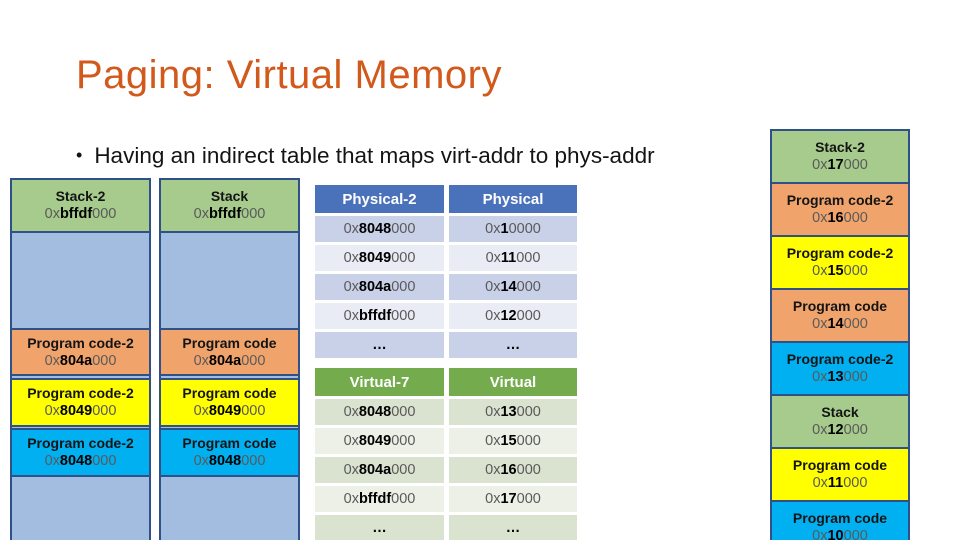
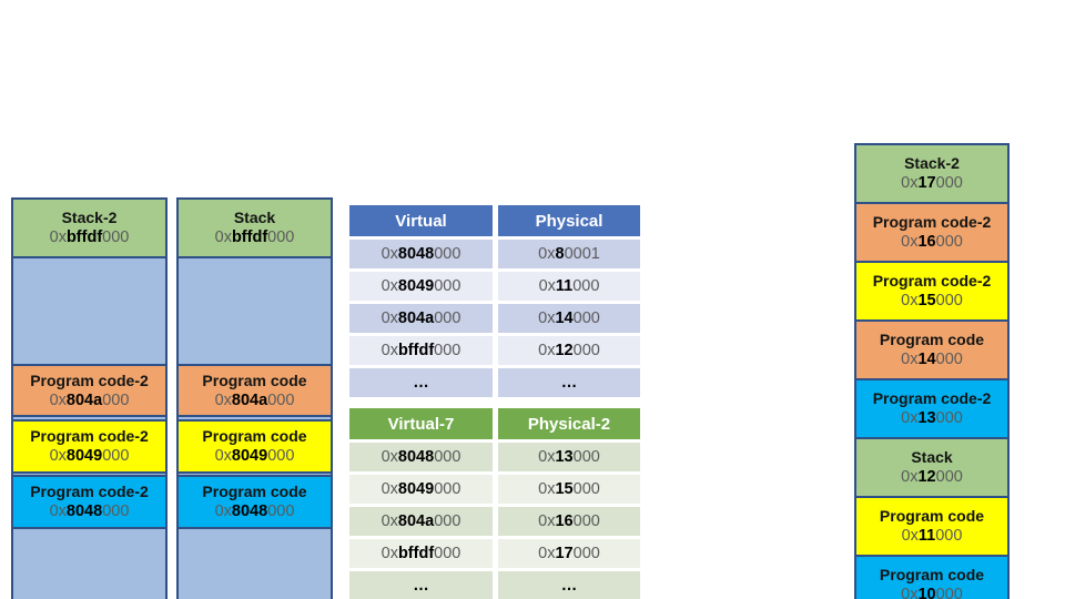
- Paging: Virtual Memory
- • Having an indirect table that maps virt-addr to phys-addr
  Stack-2
  0xbffdf000
  Program code-2
  0x804a000
  Program code-2
  0x8049000
  Program code-2
  0x8048000
  Stack
  0xbffdf000
  Program code
  0x804a000
  Program code
  0x8049000
  Program code
  0x8048000
- Physical-2
+ Virtual
  Physical
  0x
  8048
  000
  0x
- 1
+ 8
- 0000
+ 0001
  0x
  8049
  000
  0x
  11
  000
  0x
  804a
  000
  0x
  14
  000
  0x
  bffdf
  000
  0x
  12
  000
  …
  …
  Virtual-7
- Virtual
+ Physical-2
  0x
  8048
  000
  0x
  13
  000
  0x
  8049
  000
  0x
  15
  000
  0x
  804a
  000
  0x
  16
  000
  0x
  bffdf
  000
  0x
  17
  000
  …
  …
  Stack-2
  0x17000
  Program code-2
  0x16000
  Program code-2
  0x15000
  Program code
  0x14000
  Program code-2
  0x13000
  Stack
  0x12000
  Program code
  0x11000
  Program code
  0x10000
